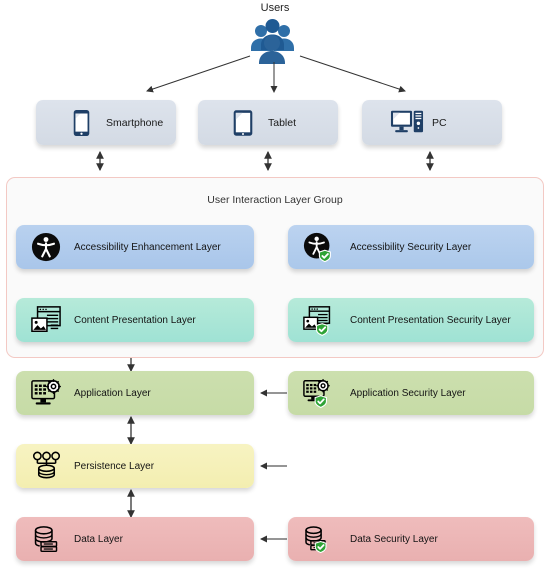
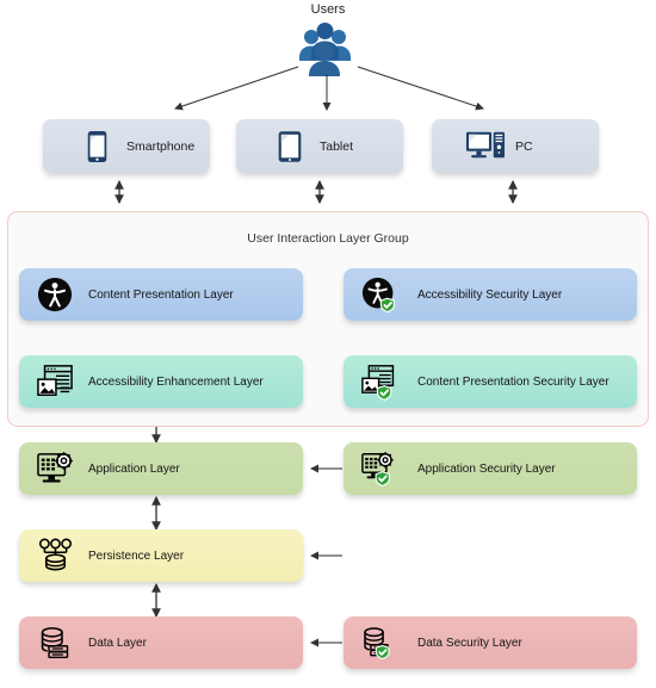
  Users
  Smartphone
  Tablet
  PC
  User Interaction Layer Group
- Accessibility Enhancement Layer
+ Content Presentation Layer
  Accessibility Security Layer
- Content Presentation Layer
+ Accessibility Enhancement Layer
  Content Presentation Security Layer
  Application Layer
  Application Security Layer
  Persistence Layer
  Data Layer
  Data Security Layer
